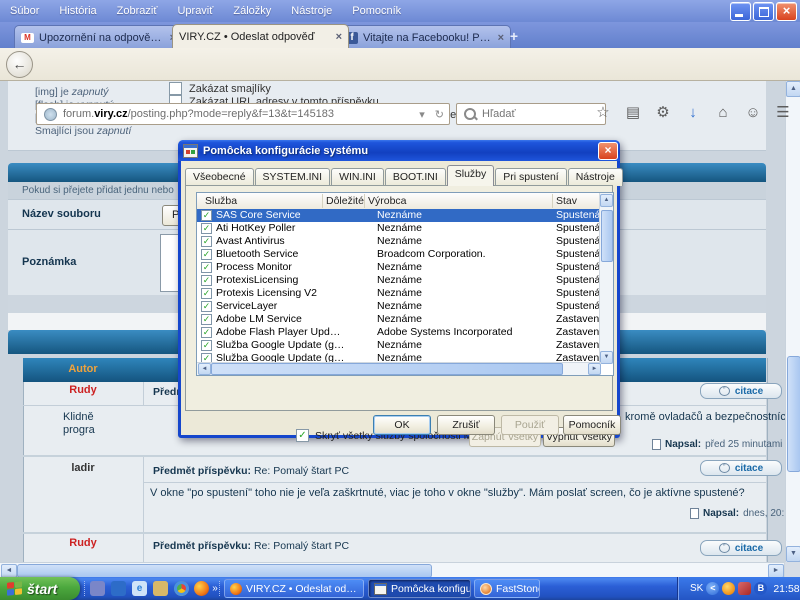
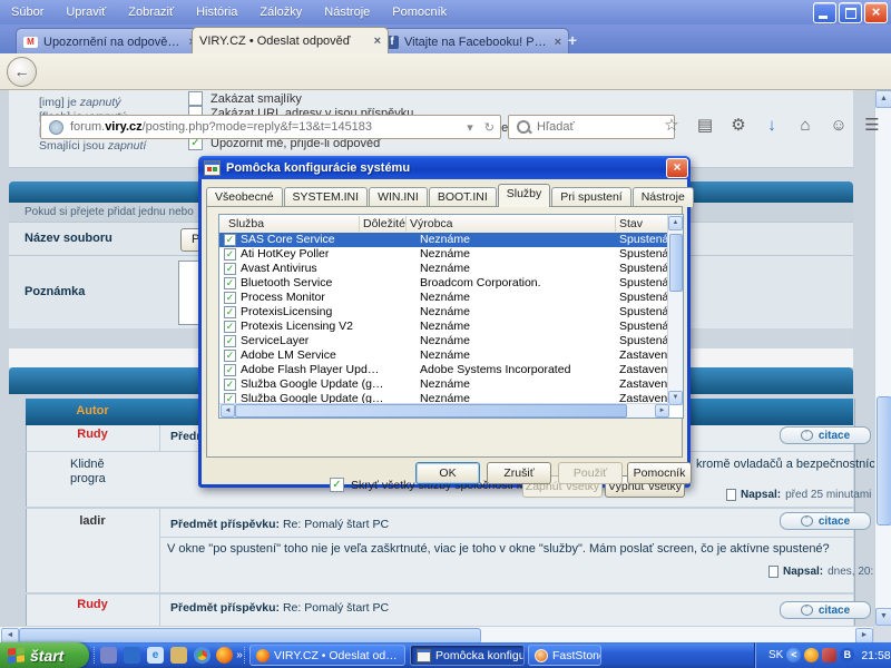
  Súbor
- História
+ Upraviť
  Zobraziť
- Upraviť
+ História
  Záložky
  Nástroje
  Pomocník
  ×
  M
  Upozornění na odpověď v
  VIRY.CZ • Odeslat odpověď
  ×
  f
  Vitajte na Facebooku! Prih
  ×
  +
  ←
  forum.
  viry.cz
  /posting.php?mode=reply&f=13&t=145183
  ▾
  ↻
  Hľadať
  ☆
  ▤
  ⚙
  ↓
  ⌂
  ☺
  ☰
  [img] je zapnutý
  Smajlíci jsou zapnutí
  Zakázat smajlíky
- Zakázat URL adresy v tomto příspěvku
+ Zakázat URL adresy v jsou příspěvku
+ Upozornit mě, přijde-li odpověď
  Pokud si přejete přidat jednu nebo
  Název souboru
  P
  Poznámka
  Autor
  Rudy
  citace
  Klidně
  kromě ovladačů a bezpečnostníc
  progra
  Napsal:
  před 25 minutami
  ladir
  Předmět příspěvku: Re: Pomalý štart PC
  citace
  V okne "po spustení" toho nie je veľa zaškrtnuté, viac je toho v okne "služby". Mám poslať screen, čo je aktívne spustené?
  Napsal:
  dnes, 20:
  Rudy
  Předmět příspěvku: Re: Pomalý štart PC
  citace
  Pomôcka konfigurácie systému
  ×
  Všeobecné
  SYSTEM.INI
  WIN.INI
  BOOT.INI
  Služby
  Pri spustení
  Nástroje
  Služba
  Dôležité
  Výrobca
  Stav
  SAS Core Service
  Neznáme
  Spustená
  Ati HotKey Poller
  Neznáme
  Spustená
  Avast Antivirus
  Neznáme
  Spustená
  Bluetooth Service
  Broadcom Corporation.
  Spustená
  Process Monitor
  Neznáme
  Spustená
  ProtexisLicensing
  Neznáme
  Spustená
  Protexis Licensing V2
  Neznáme
  Spustená
  ServiceLayer
  Neznáme
  Spustená
  Adobe LM Service
  Neznáme
  Zastaven
  Adobe Flash Player Upd…
  Adobe Systems Incorporated
  Zastaven
  Služba Google Update (g…
  Neznáme
  Zastaven
  Služba Google Update (g…
  Neznáme
  Zastaven
  Skryť všetky služby spoločnosti
  Zapnúť všetky
  Vypnúť všetky
  OK
  Zrušiť
  Použiť
  Pomocník
  štart
  e
  »
  VIRY.CZ • Odeslat od…
  Pomôcka konfigu
  FastSton
  SK
  <
  B
  21:58
